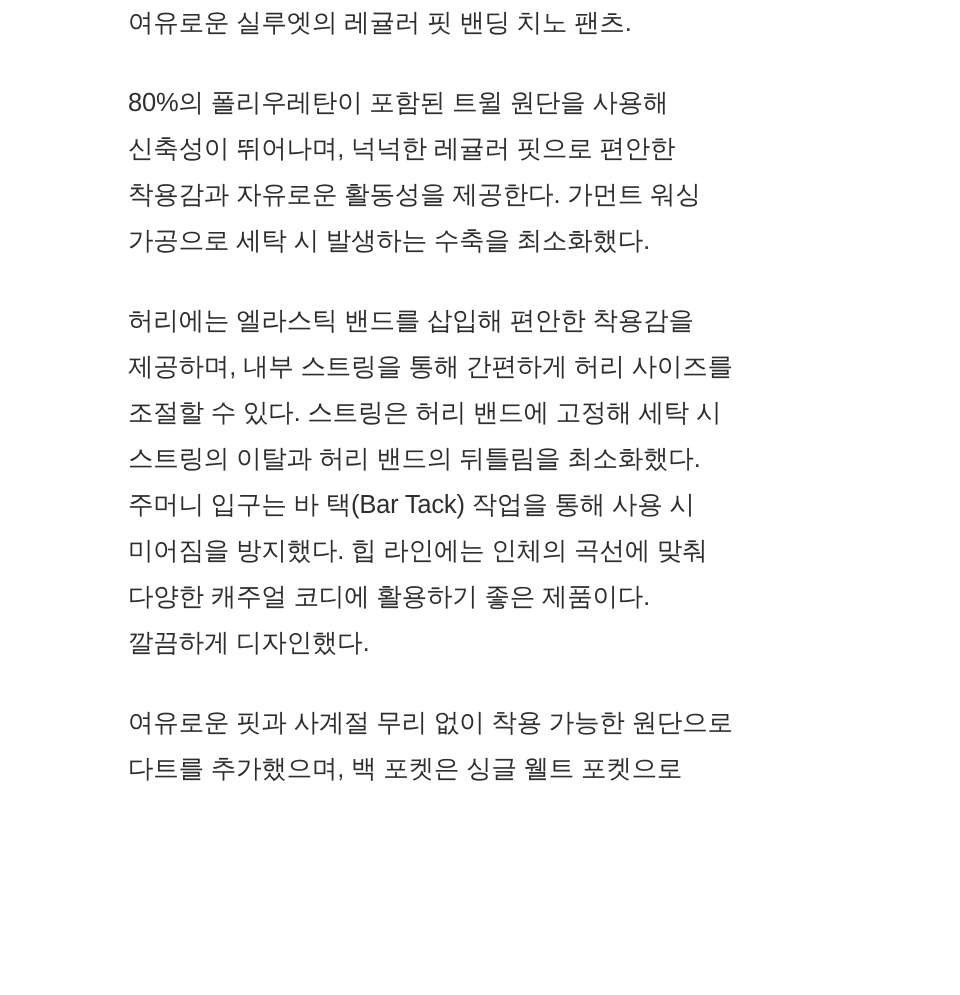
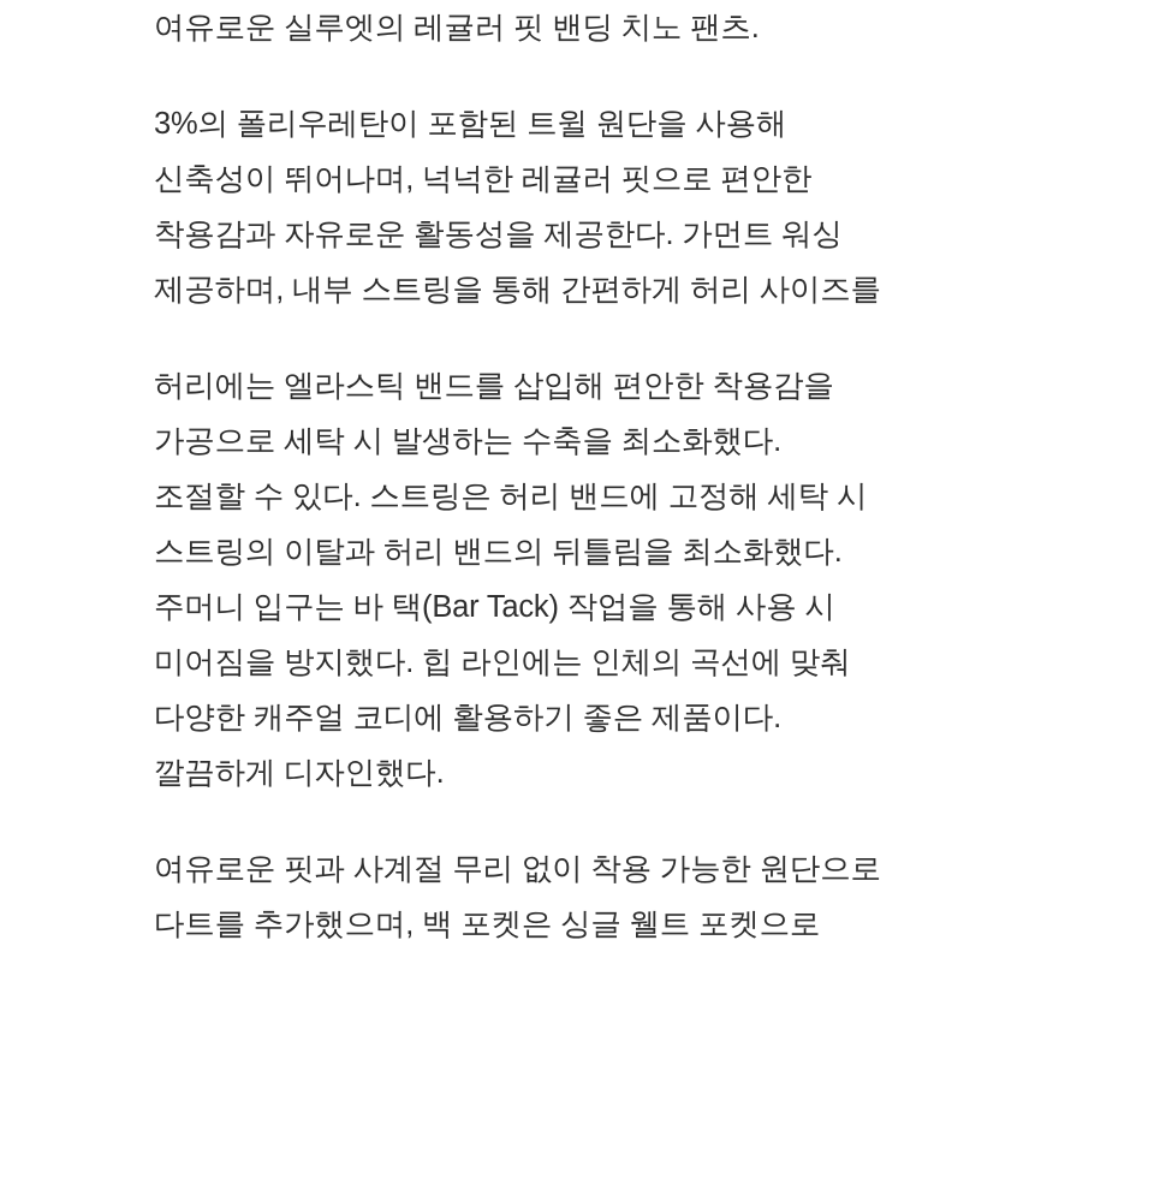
  여유로운 실루엣의 레귤러 핏 밴딩 치노 팬츠.
- 80%의 폴리우레탄이 포함된 트윌 원단을 사용해
+ 3%의 폴리우레탄이 포함된 트윌 원단을 사용해
  신축성이 뛰어나며, 넉넉한 레귤러 핏으로 편안한
  착용감과 자유로운 활동성을 제공한다. 가먼트 워싱
- 가공으로 세탁 시 발생하는 수축을 최소화했다.
+ 제공하며, 내부 스트링을 통해 간편하게 허리 사이즈를
  허리에는 엘라스틱 밴드를 삽입해 편안한 착용감을
- 제공하며, 내부 스트링을 통해 간편하게 허리 사이즈를
+ 가공으로 세탁 시 발생하는 수축을 최소화했다.
  조절할 수 있다. 스트링은 허리 밴드에 고정해 세탁 시
  스트링의 이탈과 허리 밴드의 뒤틀림을 최소화했다.
  주머니 입구는 바 택(Bar Tack) 작업을 통해 사용 시
  미어짐을 방지했다. 힙 라인에는 인체의 곡선에 맞춰
  다양한 캐주얼 코디에 활용하기 좋은 제품이다.
  깔끔하게 디자인했다.
  여유로운 핏과 사계절 무리 없이 착용 가능한 원단으로
  다트를 추가했으며, 백 포켓은 싱글 웰트 포켓으로
